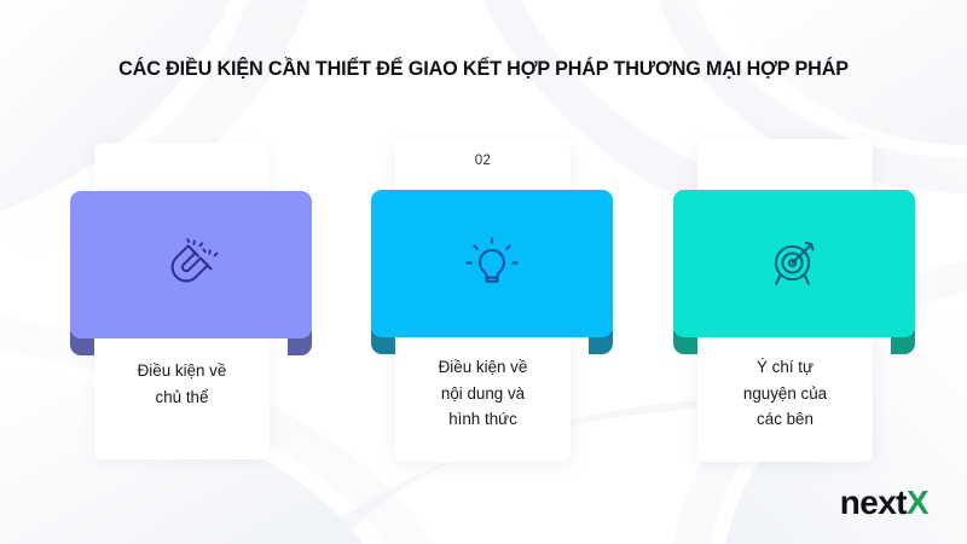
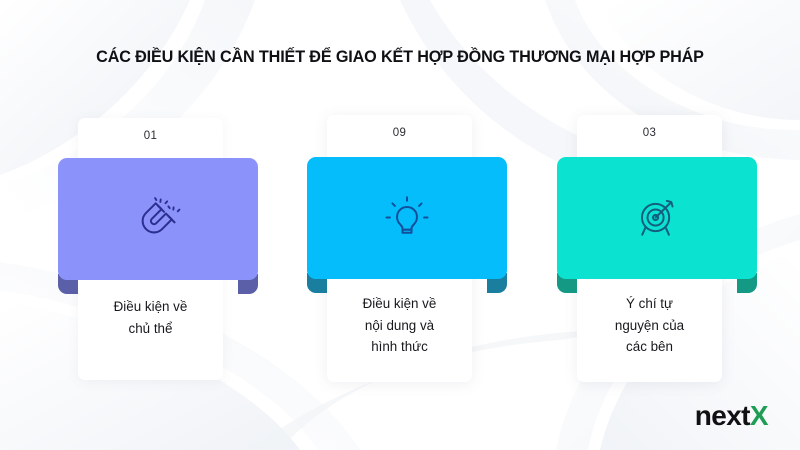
- CÁC ĐIỀU KIỆN CẦN THIẾT ĐỂ GIAO KẾT HỢP PHÁP THƯƠNG MẠI HỢP PHÁP
+ CÁC ĐIỀU KIỆN CẦN THIẾT ĐỂ GIAO KẾT HỢP ĐỒNG THƯƠNG MẠI HỢP PHÁP
+ 01
  Điều kiện về
  chủ thể
- 02
+ 09
  Điều kiện về
  nội dung và
  hình thức
+ 03
  Ý chí tự
  nguyện của
  các bên
  nextX
